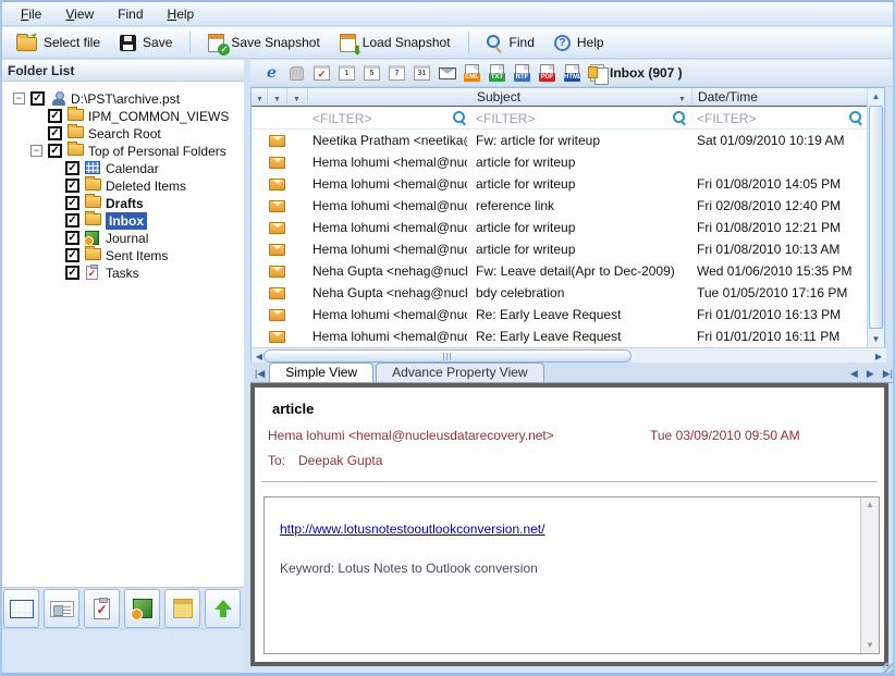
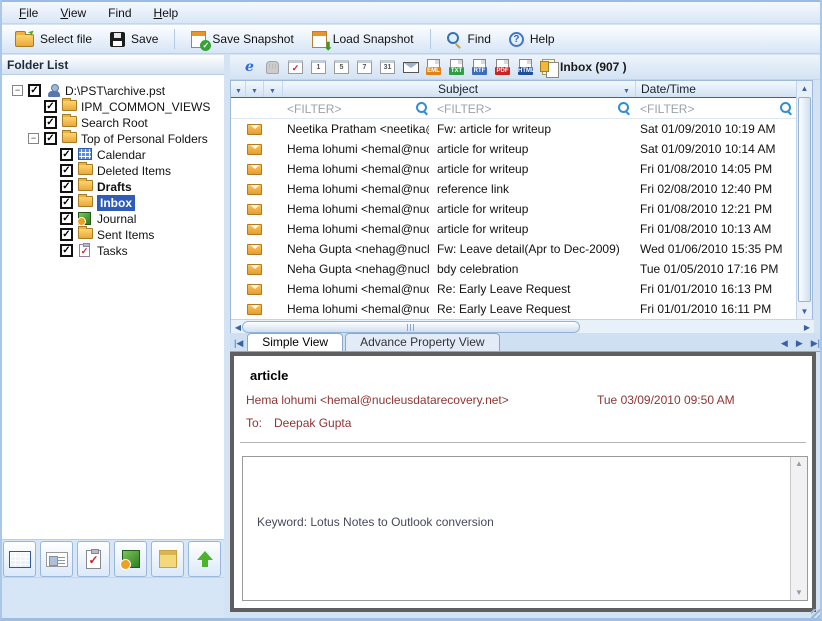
  File
  View
  Find
  Help
  Select file
  Save
  ✓
  Save Snapshot
  ⬇
  Load Snapshot
  Find
  ?
  Help
  Folder List
  −
  ✓
  D:\PST\archive.pst
  ✓
  IPM_COMMON_VIEWS
  ✓
  Search Root
  −
  ✓
  Top of Personal Folders
  ✓
  Calendar
  ✓
  Deleted Items
  ✓
  Drafts
  ✓
  Inbox
  ✓
  Journal
  ✓
  Sent Items
  ✓
  ✓
  Tasks
  ✓
  e
  ✓
  Inbox (907 )
  Subject
  Date/Time
  <FILTER>
  <FILTER>
  <FILTER>
  Neetika Pratham <neetika
  Fw: article for writeup
  Sat 01/09/2010 10:19 AM
  Hema lohumi <hemal@nu
  article for writeup
+ Sat 01/09/2010 10:14 AM
  Hema lohumi <hemal@nu
  article for writeup
  Fri 01/08/2010 14:05 PM
  Hema lohumi <hemal@nu
  reference link
  Fri 02/08/2010 12:40 PM
  Hema lohumi <hemal@nu
  article for writeup
  Fri 01/08/2010 12:21 PM
  Hema lohumi <hemal@nu
  article for writeup
  Fri 01/08/2010 10:13 AM
  Neha Gupta <nehag@nucl
  Fw: Leave detail(Apr to Dec-2009)
  Wed 01/06/2010 15:35 PM
  Neha Gupta <nehag@nucl
  bdy celebration
  Tue 01/05/2010 17:16 PM
  Hema lohumi <hemal@nu
  Re: Early Leave Request
  Fri 01/01/2010 16:13 PM
  Hema lohumi <hemal@nu
  Re: Early Leave Request
  Fri 01/01/2010 16:11 PM
  ▲
  ▼
  ◀
  ▶
  |◀
  Simple View
  Advance Property View
  ◀
  ▶
  ▶|
  article
  Hema lohumi <hemal@nucleusdatarecovery.net>
  Tue 03/09/2010 09:50 AM
  To:
  Deepak Gupta
- http://www.lotusnotestooutlookconversion.net/
  Keyword: Lotus Notes to Outlook conversion
  ▲
  ▼
